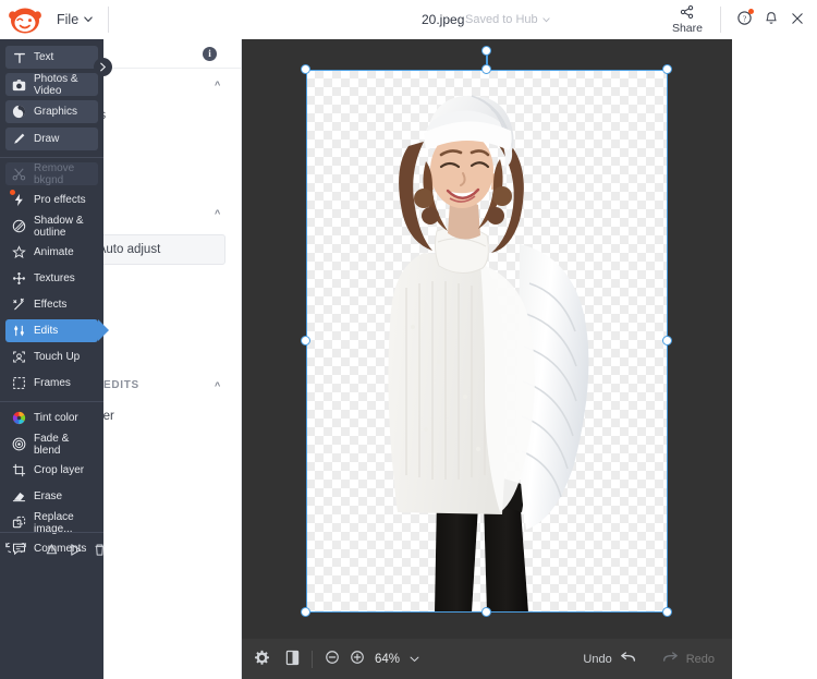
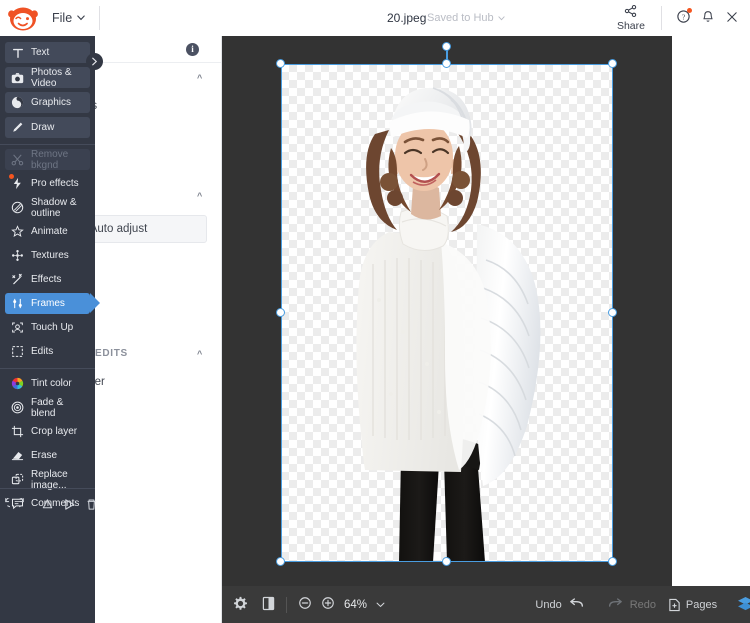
  File
  20.jpeg
  Saved to Hub
  Share
  ?
  i
  ^
  ^
  uto adjust
  ^
  Text
  Photos & Video
  Graphics
  Draw
  Remove bkgnd
  Pro effects
  Shadow & outline
  Animate
  Textures
  Effects
- Edits
+ Frames
  Touch Up
- Frames
+ Edits
  Tint color
  Fade & blend
  Crop layer
  Erase
  Replace image...
  Commens
  64%
  Undo
  Redo
+ Pages
